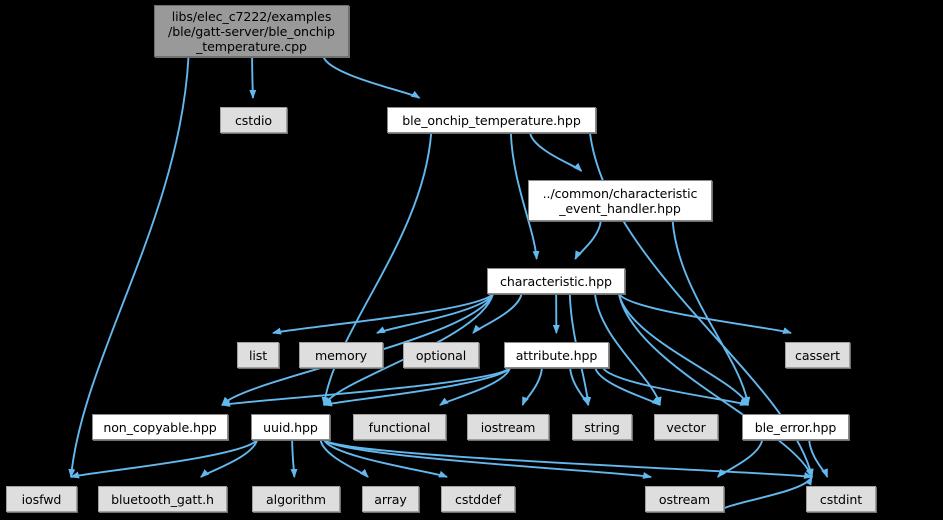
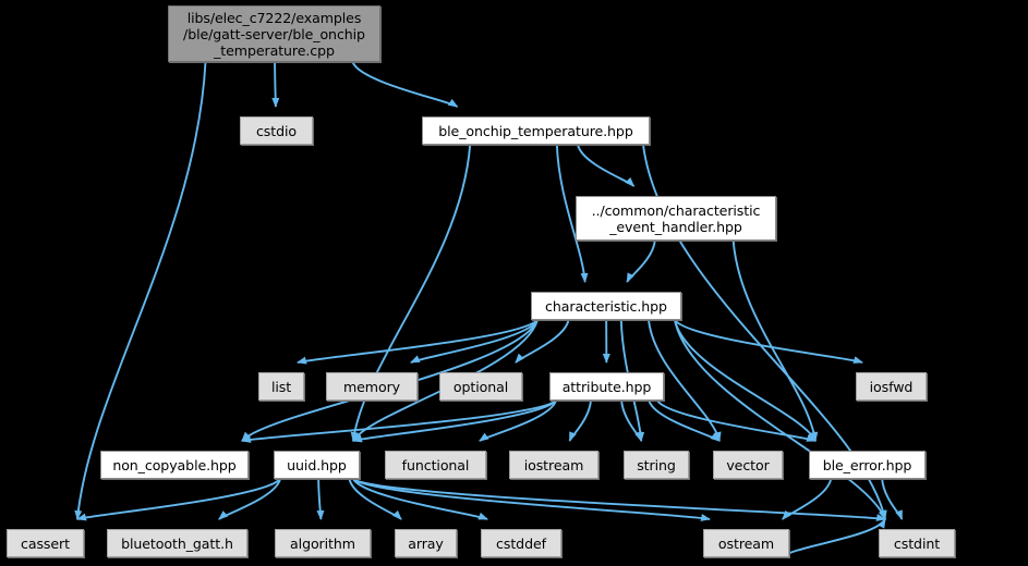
  libs/elec_c7222/examples
  /ble/gatt-server/ble_onchip
  _temperature.cpp
  cstdio
  ble_onchip_temperature.hpp
  ../common/characteristic
  _event_handler.hpp
  characteristic.hpp
  list
  memory
  optional
  attribute.hpp
- cassert
+ iosfwd
  non_copyable.hpp
  uuid.hpp
  functional
  iostream
  string
  vector
  ble_error.hpp
- iosfwd
+ cassert
  bluetooth_gatt.h
  algorithm
  array
  cstddef
  ostream
  cstdint
